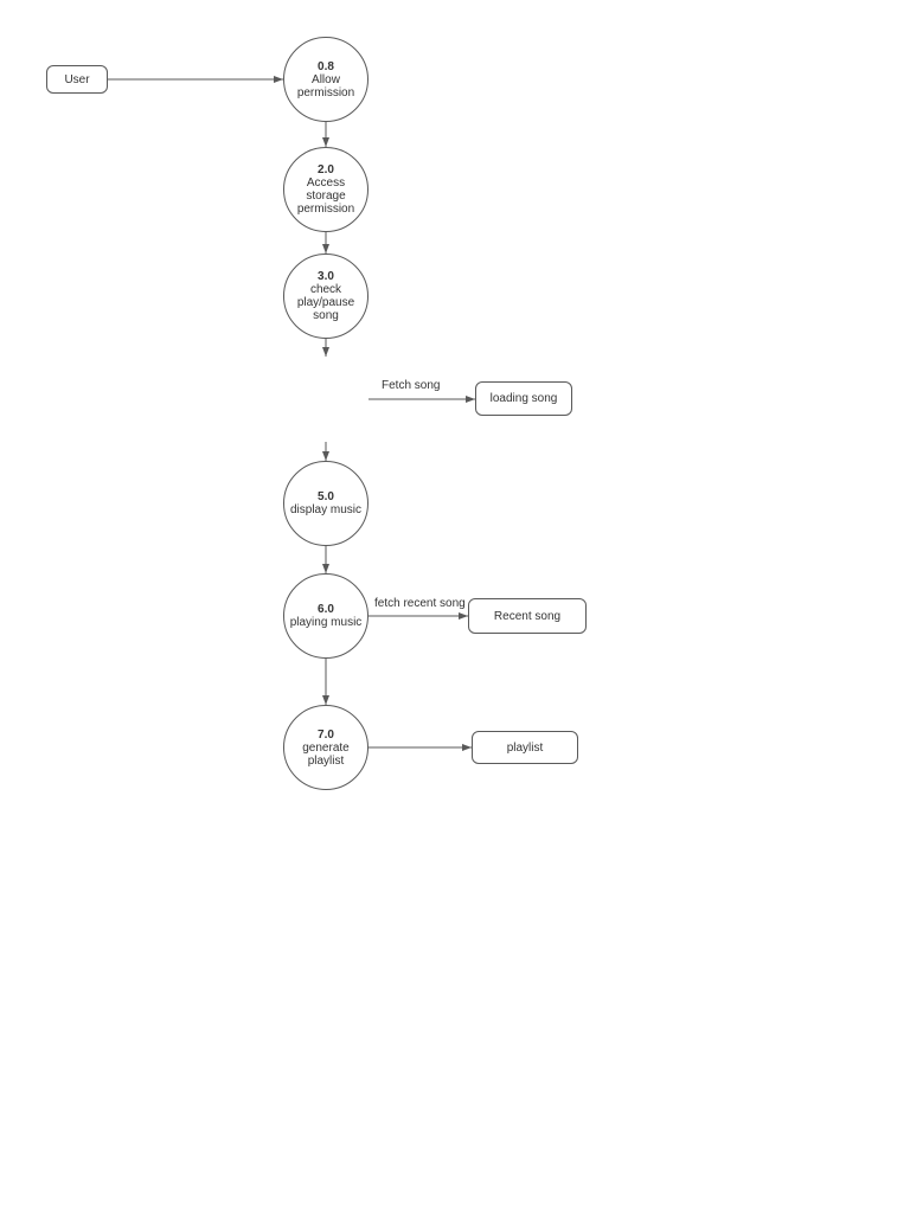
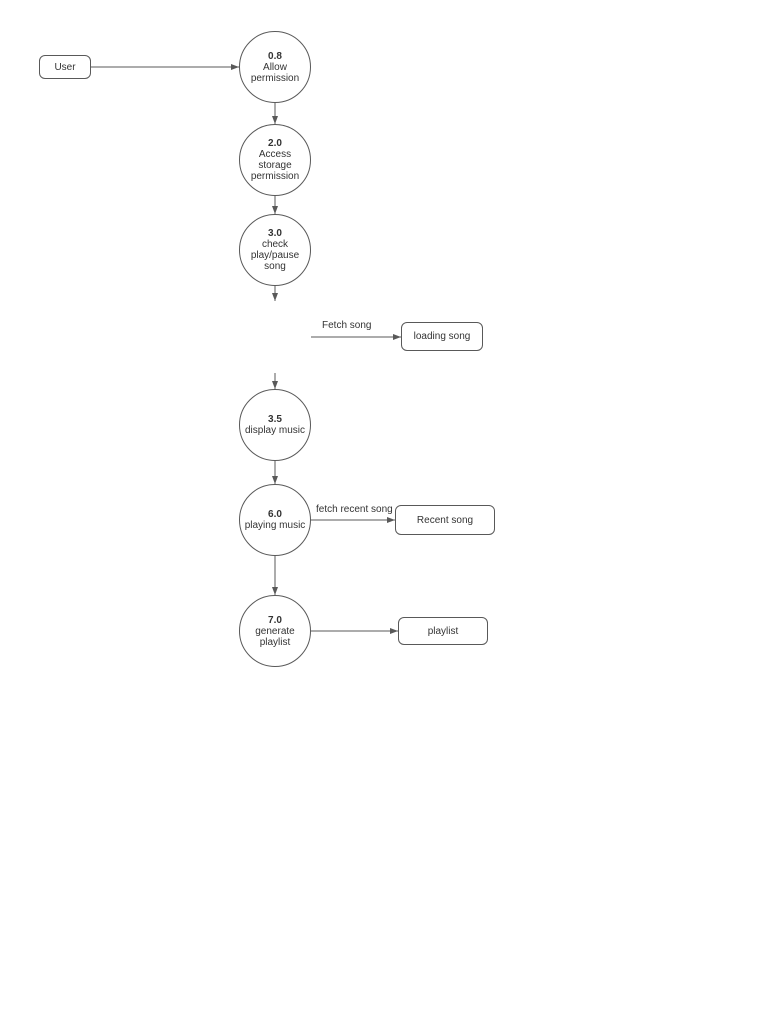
  User
  0.8
  Allow
  permission
  2.0
  Access
  storage
  permission
  3.0
  check
  play/pause
  song
- 5.0
+ 3.5
  display music
  6.0
  playing music
  7.0
  generate
  playlist
  loading song
  Recent song
  playlist
  Fetch song
  fetch recent song
